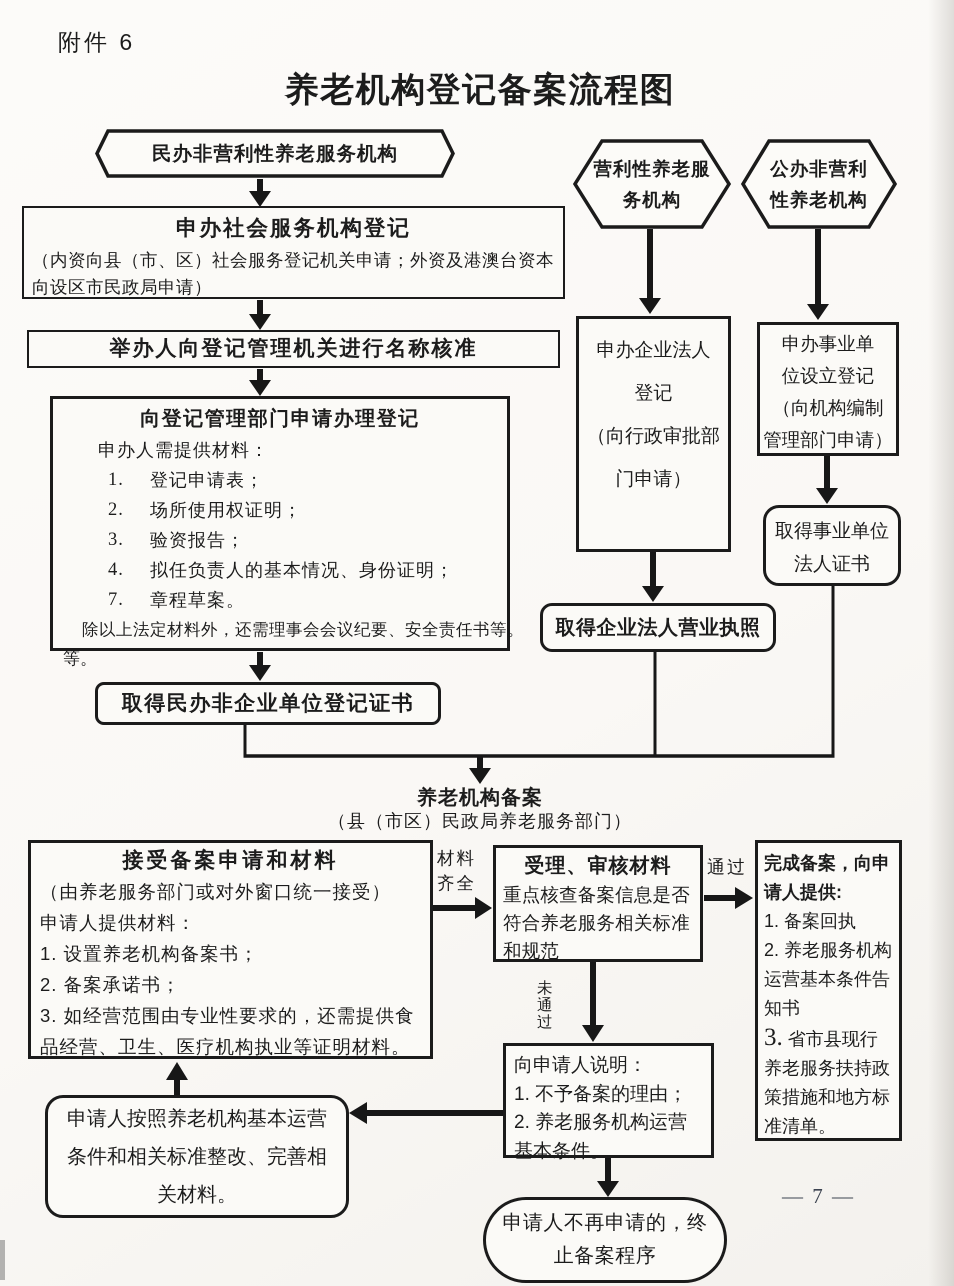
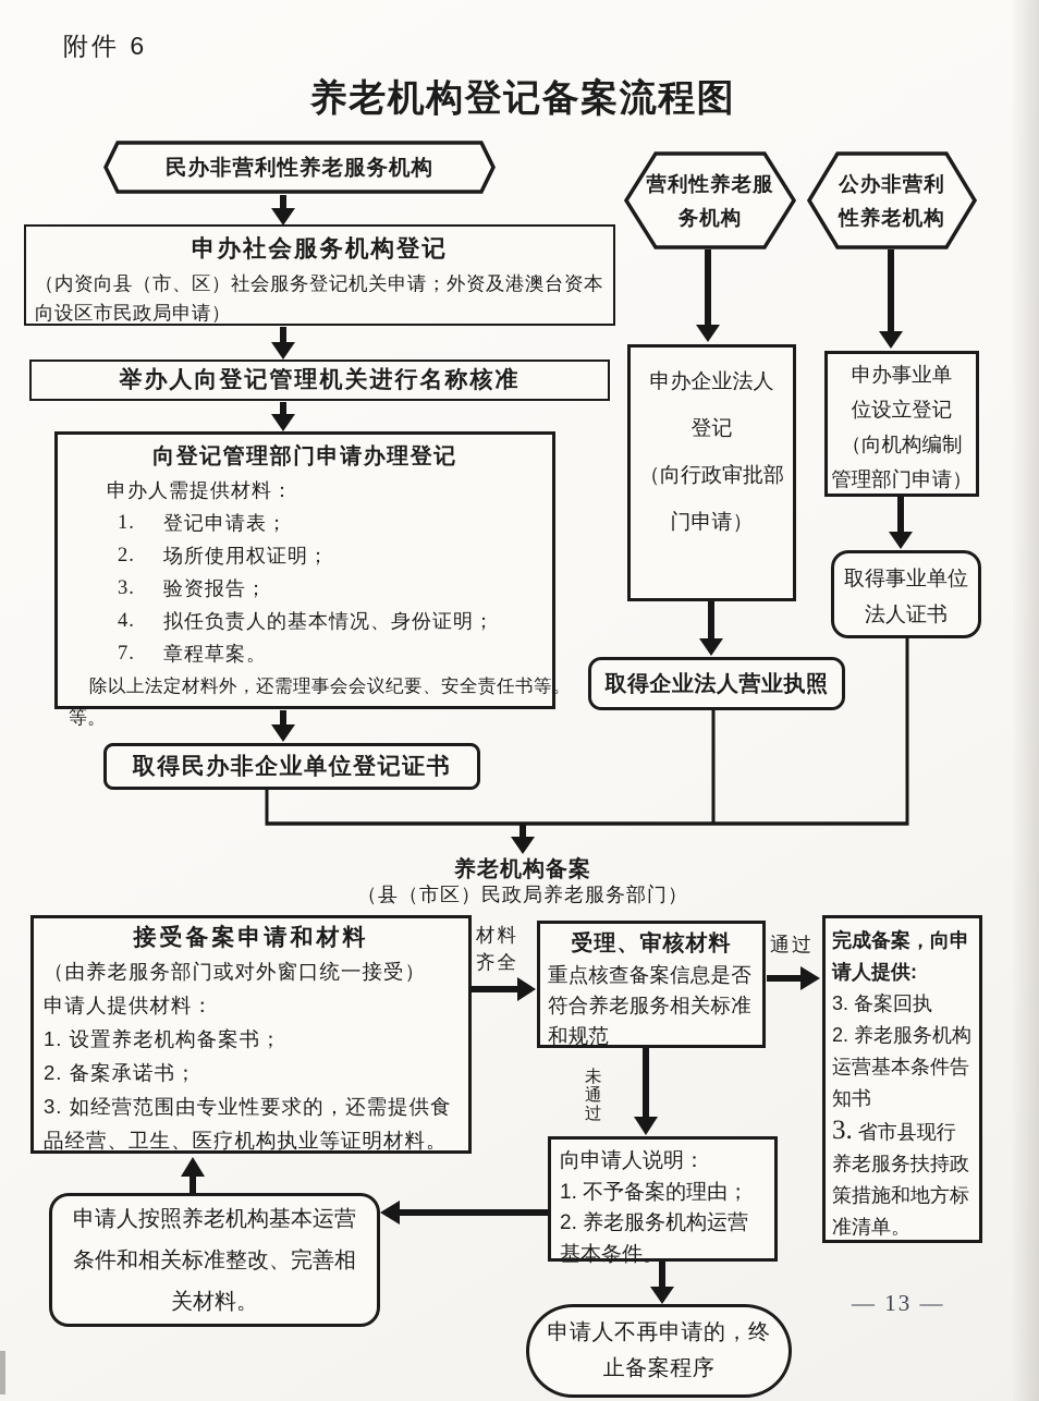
  附件 6
  养老机构登记备案流程图
  民办非营利性养老服务机构
  申办社会服务机构登记
  （内资向县（市、区）社会服务登记机关申请；外资及港澳台资本向设区市民政局申请）
  举办人向登记管理机关进行名称核准
  向登记管理部门申请办理登记
  申办人需提供材料：
  1.
  登记申请表；
  2.
  场所使用权证明；
  3.
  验资报告；
  4.
  拟任负责人的基本情况、身份证明；
  7.
  章程草案。
  除以上法定材料外，还需理事会会议纪要、安全责任书等。
  等。
  取得民办非企业单位登记证书
  营利性养老服
  务机构
  申办企业法人
  登记
  （向行政审批部
  门申请）
  取得企业法人营业执照
  公办非营利
  性养老机构
  申办事业单
  位设立登记
  （向机构编制
  管理部门申请）
  取得事业单位
  法人证书
  养老机构备案
  （县（市区）民政局养老服务部门）
  接受备案申请和材料
  （由养老服务部门或对外窗口统一接受）
  申请人提供材料：
  1. 设置养老机构备案书；
  2. 备案承诺书；
  3. 如经营范围由专业性要求的，还需提供食品经营、卫生、医疗机构执业等证明材料。
  材料齐全
  受理、审核材料
  重点核查备案信息是否符合养老服务相关标准和规范
  通过
  完成备案，向申请人提供:
- 1. 备案回执
+ 3. 备案回执
  2. 养老服务机构运营基本条件告知书
  3. 省市县现行养老服务扶持政策措施和地方标准清单。
  未通过
  向申请人说明：
  1. 不予备案的理由；
  2. 养老服务机构运营基本条件。
  申请人按照养老机构基本运营条件和相关标准整改、完善相关材料。
  申请人不再申请的，终止备案程序
- — 7 —
+ — 13 —
